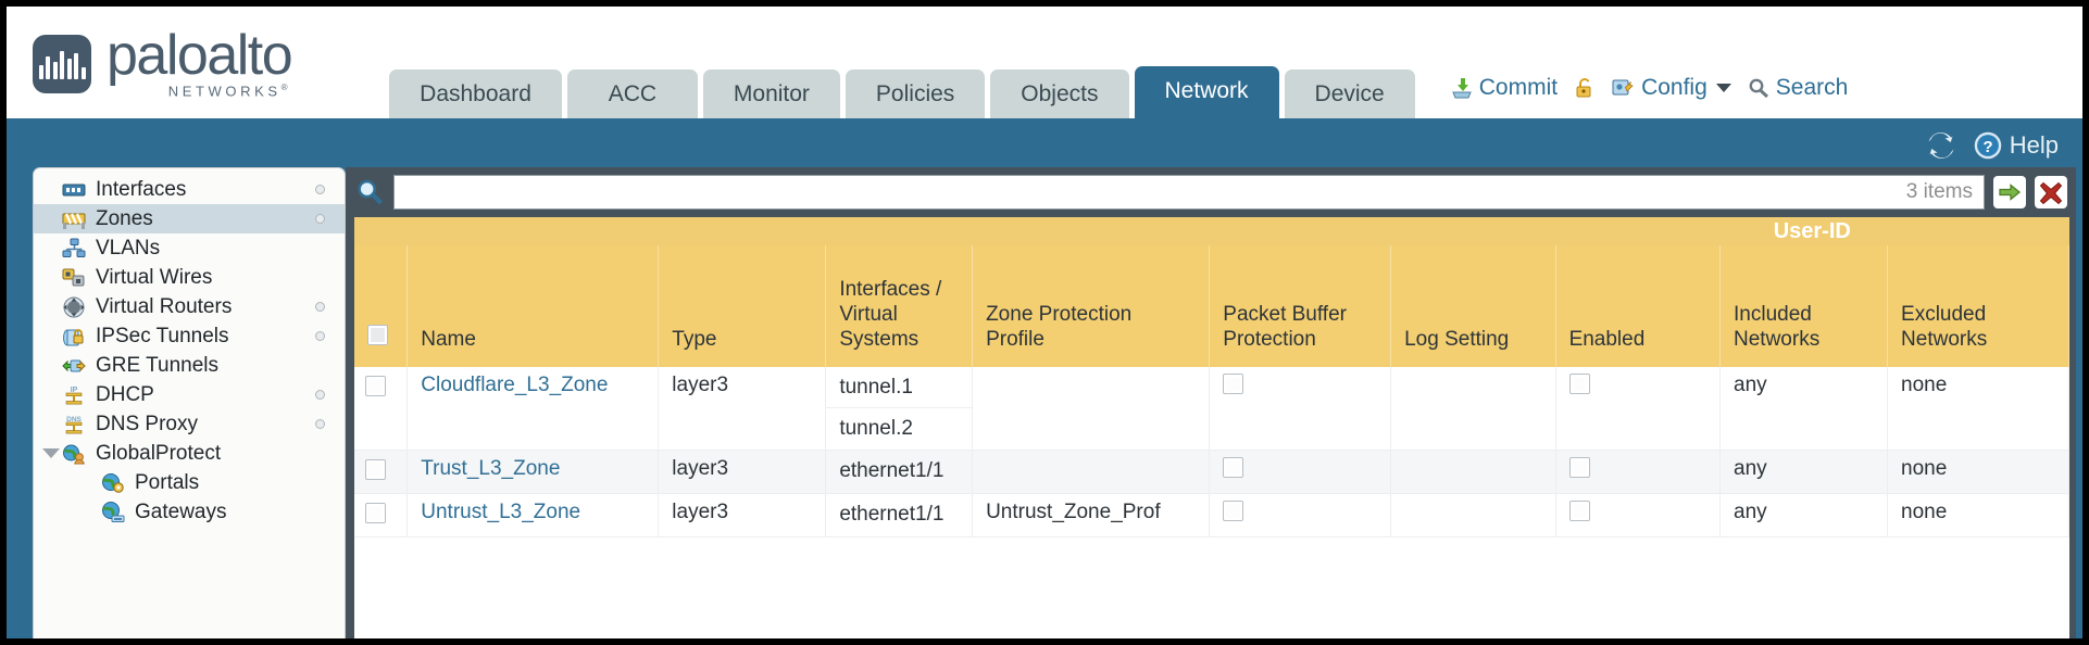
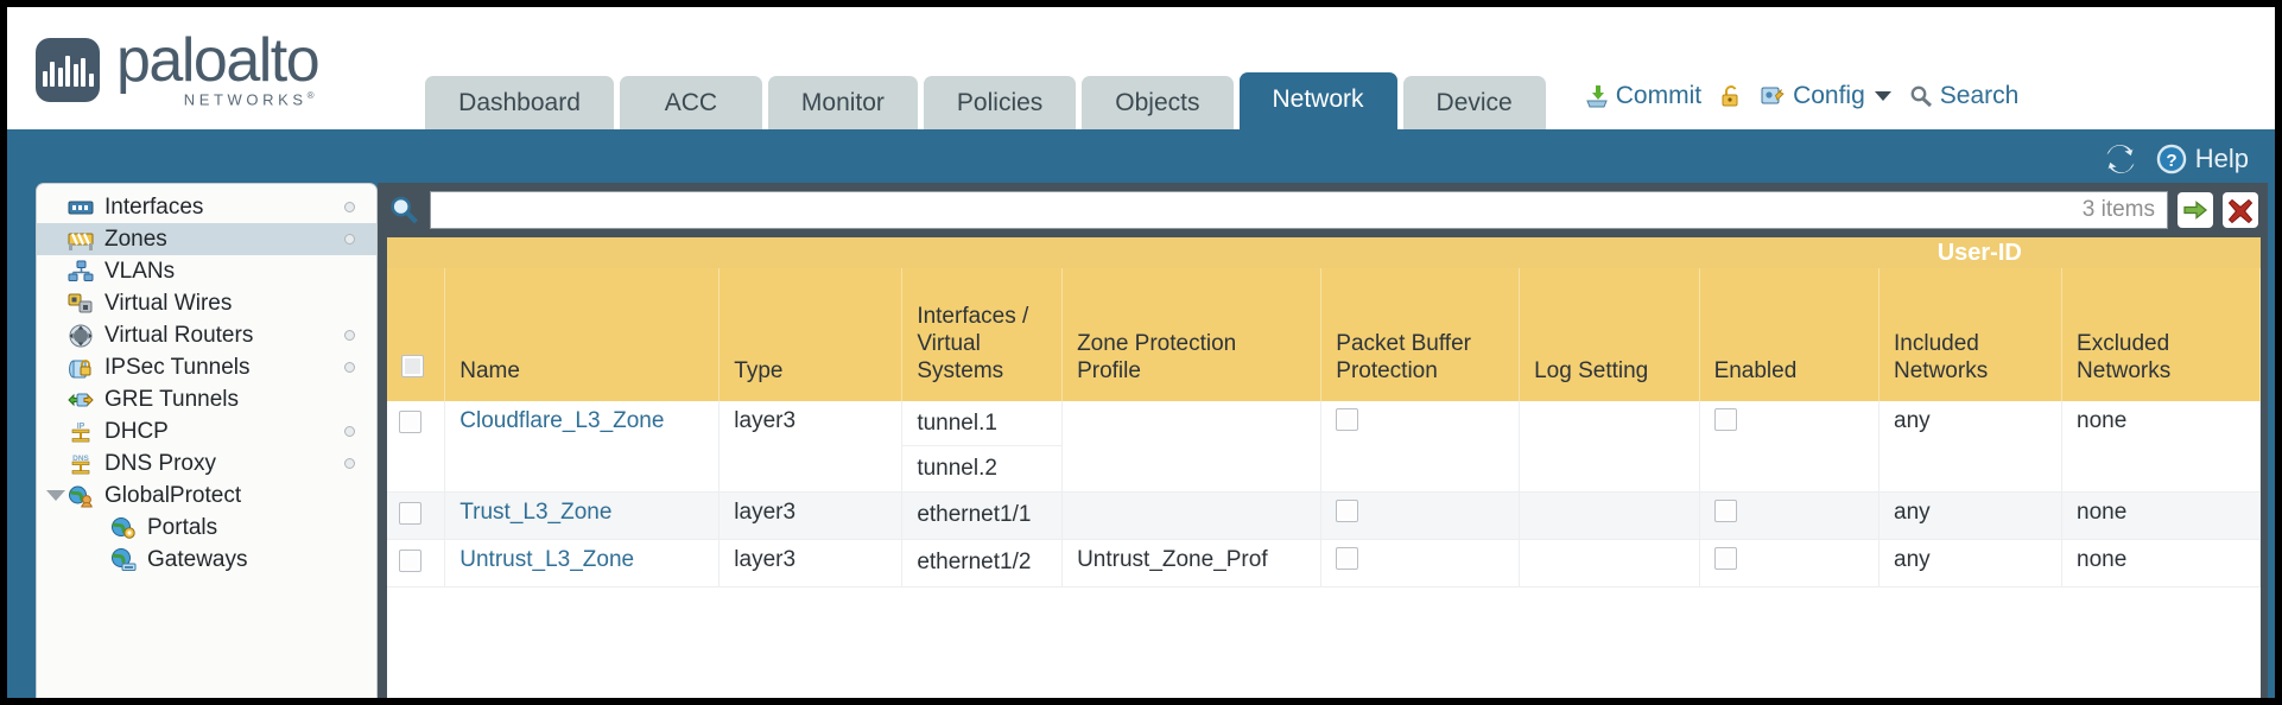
  paloalto
  NETWORKS®
  Dashboard
  ACC
  Monitor
  Policies
  Objects
  Network
  Device
  Commit
  Config
  Search
  ?
  Help
  Interfaces
  Zones
  VLANs
  Virtual Wires
  Virtual Routers
  IPSec Tunnels
  GRE Tunnels
  DHCP
  DNS Proxy
  GlobalProtect
  Portals
  Gateways
  3 items
  	User-ID
  	Name	Type	Interfaces / Virtual Systems	Zone Protection Profile	Packet Buffer Protection	Log Setting	Enabled	Included Networks	Excluded Networks
  	Cloudflare_L3_Zone	layer3	tunnel.1tunnel.2					any	none
  	Trust_L3_Zone	layer3	ethernet1/1					any	none
- 	Untrust_L3_Zone	layer3	ethernet1/1	Untrust_Zone_Prof				any	none
+ 	Untrust_L3_Zone	layer3	ethernet1/2	Untrust_Zone_Prof				any	none
